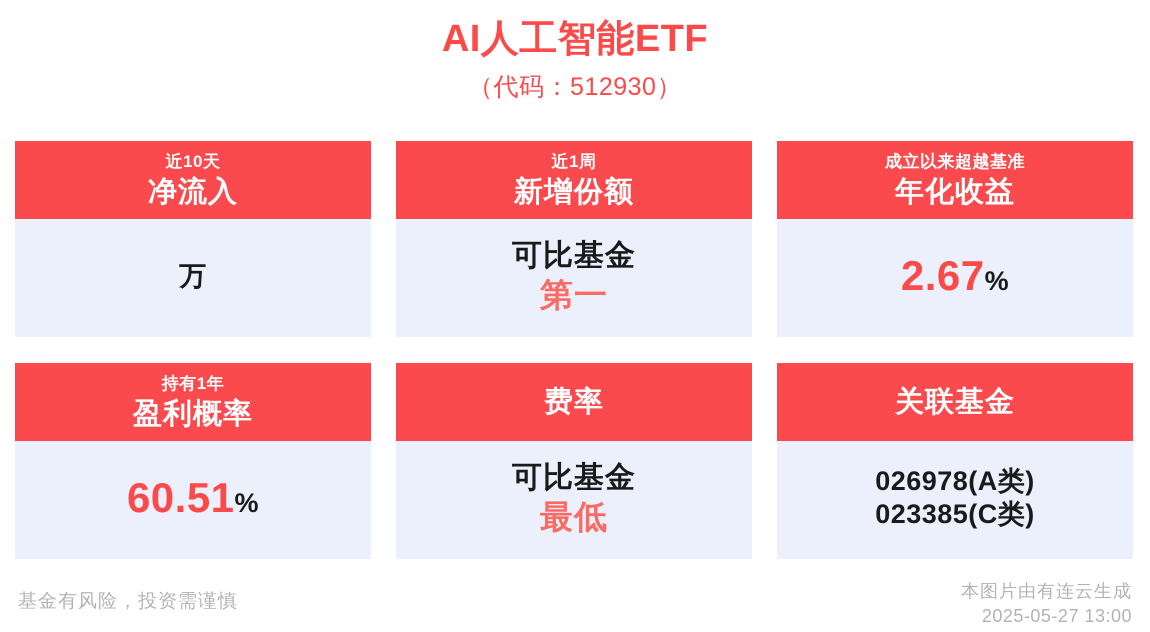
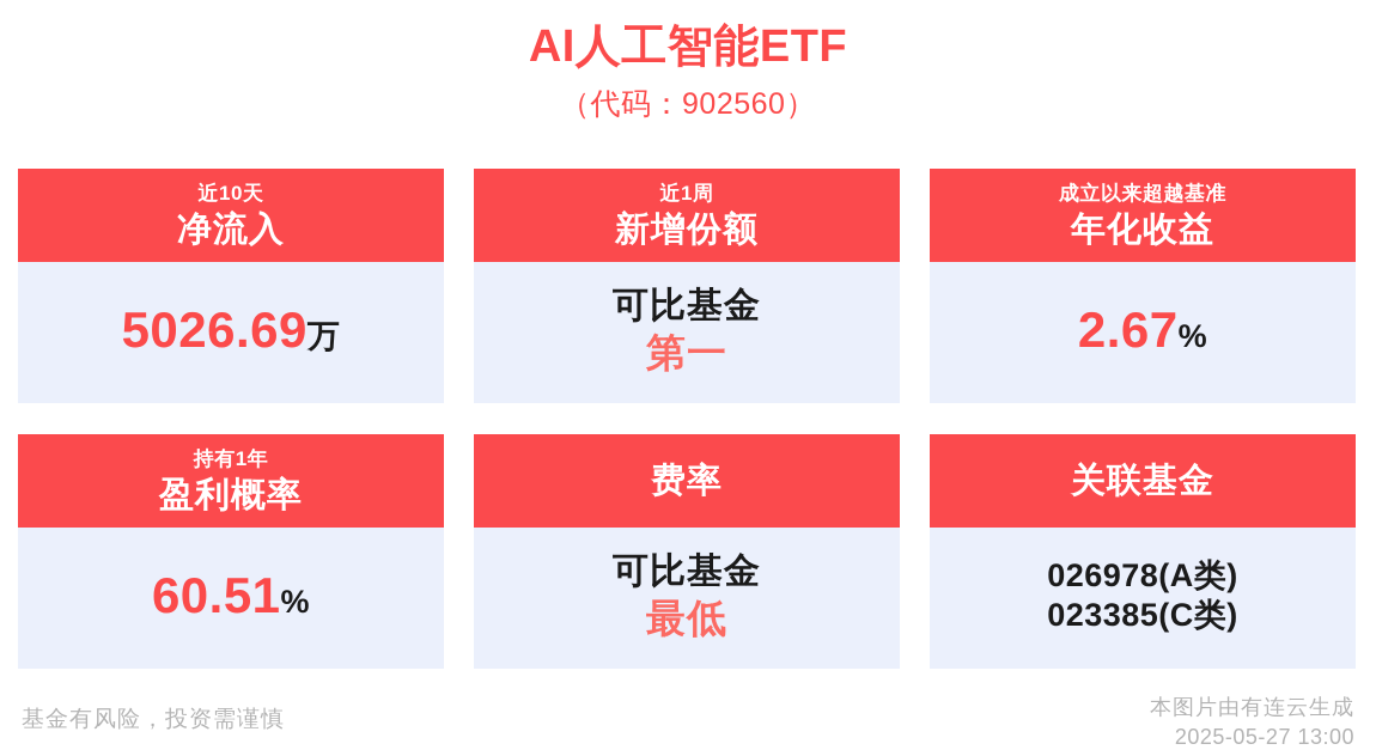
  AI人工智能ETF
- （代码：512930）
+ （代码：902560）
  近10天
  净流入
+ 5026.69
  万
  近1周
  新增份额
  可比基金
  第一
  成立以来超越基准
  年化收益
  2.67
  %
  持有1年
  盈利概率
  60.51
  %
  费率
  可比基金
  最低
  关联基金
  026978(A类)
  023385(C类)
  基金有风险，投资需谨慎
  本图片由有连云生成
  2025-05-27 13:00
